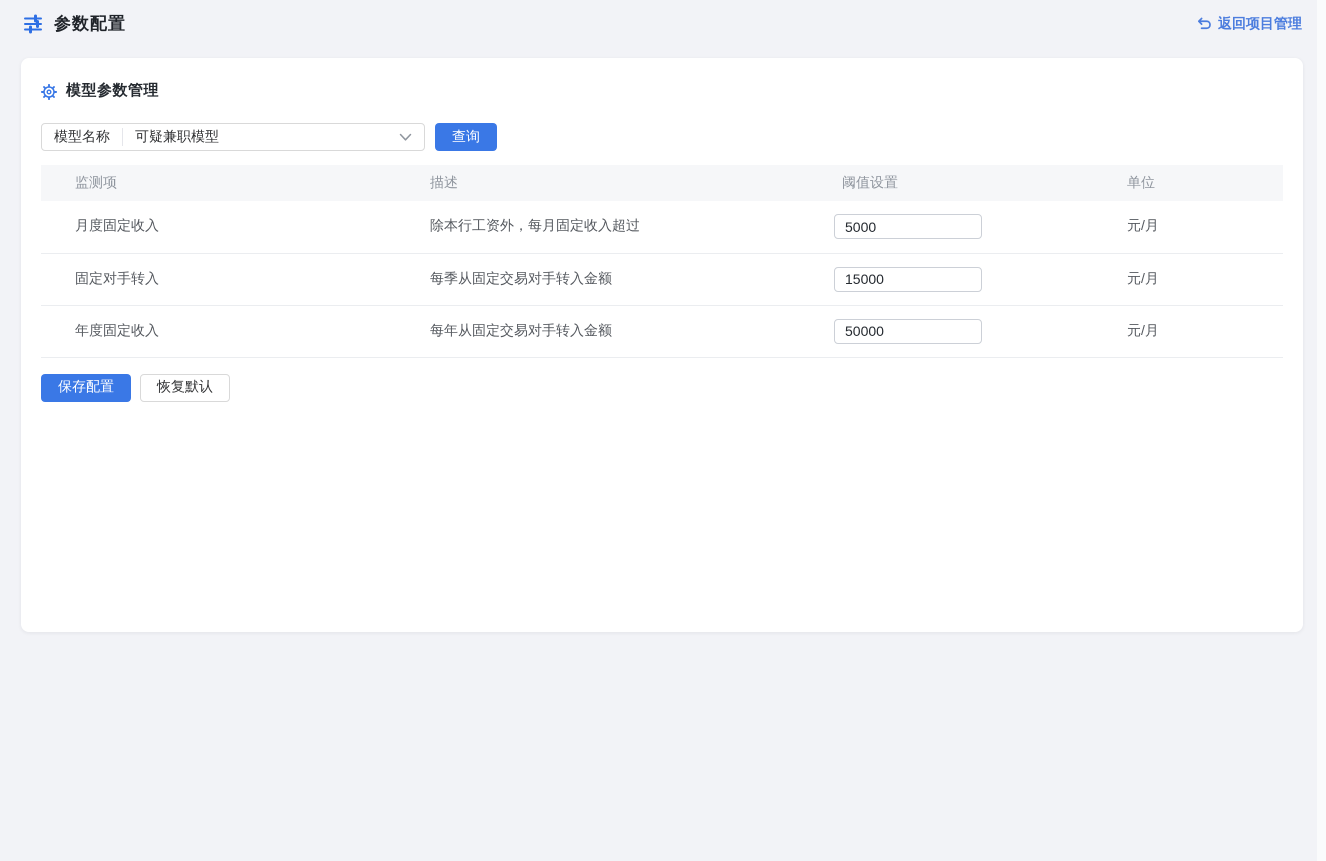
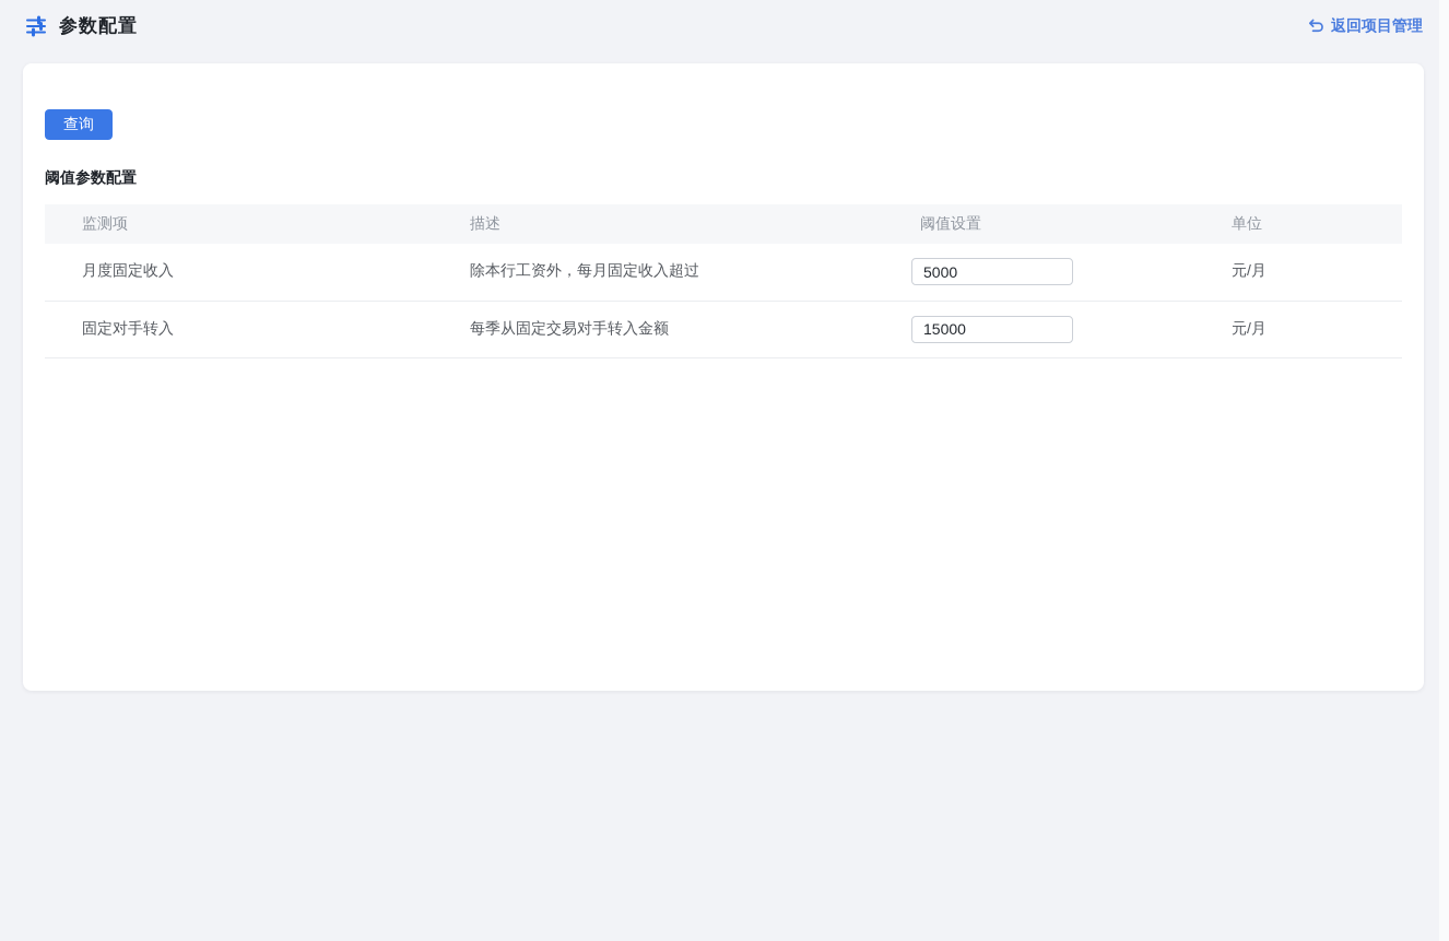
  参数配置
  返回项目管理
- 模型参数管理
- 模型名称
- 可疑兼职模型
  查询
+ 阈值参数配置
  监测项	描述	阈值设置	单位
  月度固定收入	除本行工资外，每月固定收入超过	5000	元/月
  固定对手转入	每季从固定交易对手转入金额	15000	元/月
- 年度固定收入	每年从固定交易对手转入金额	50000	元/月
- 保存配置
- 恢复默认
